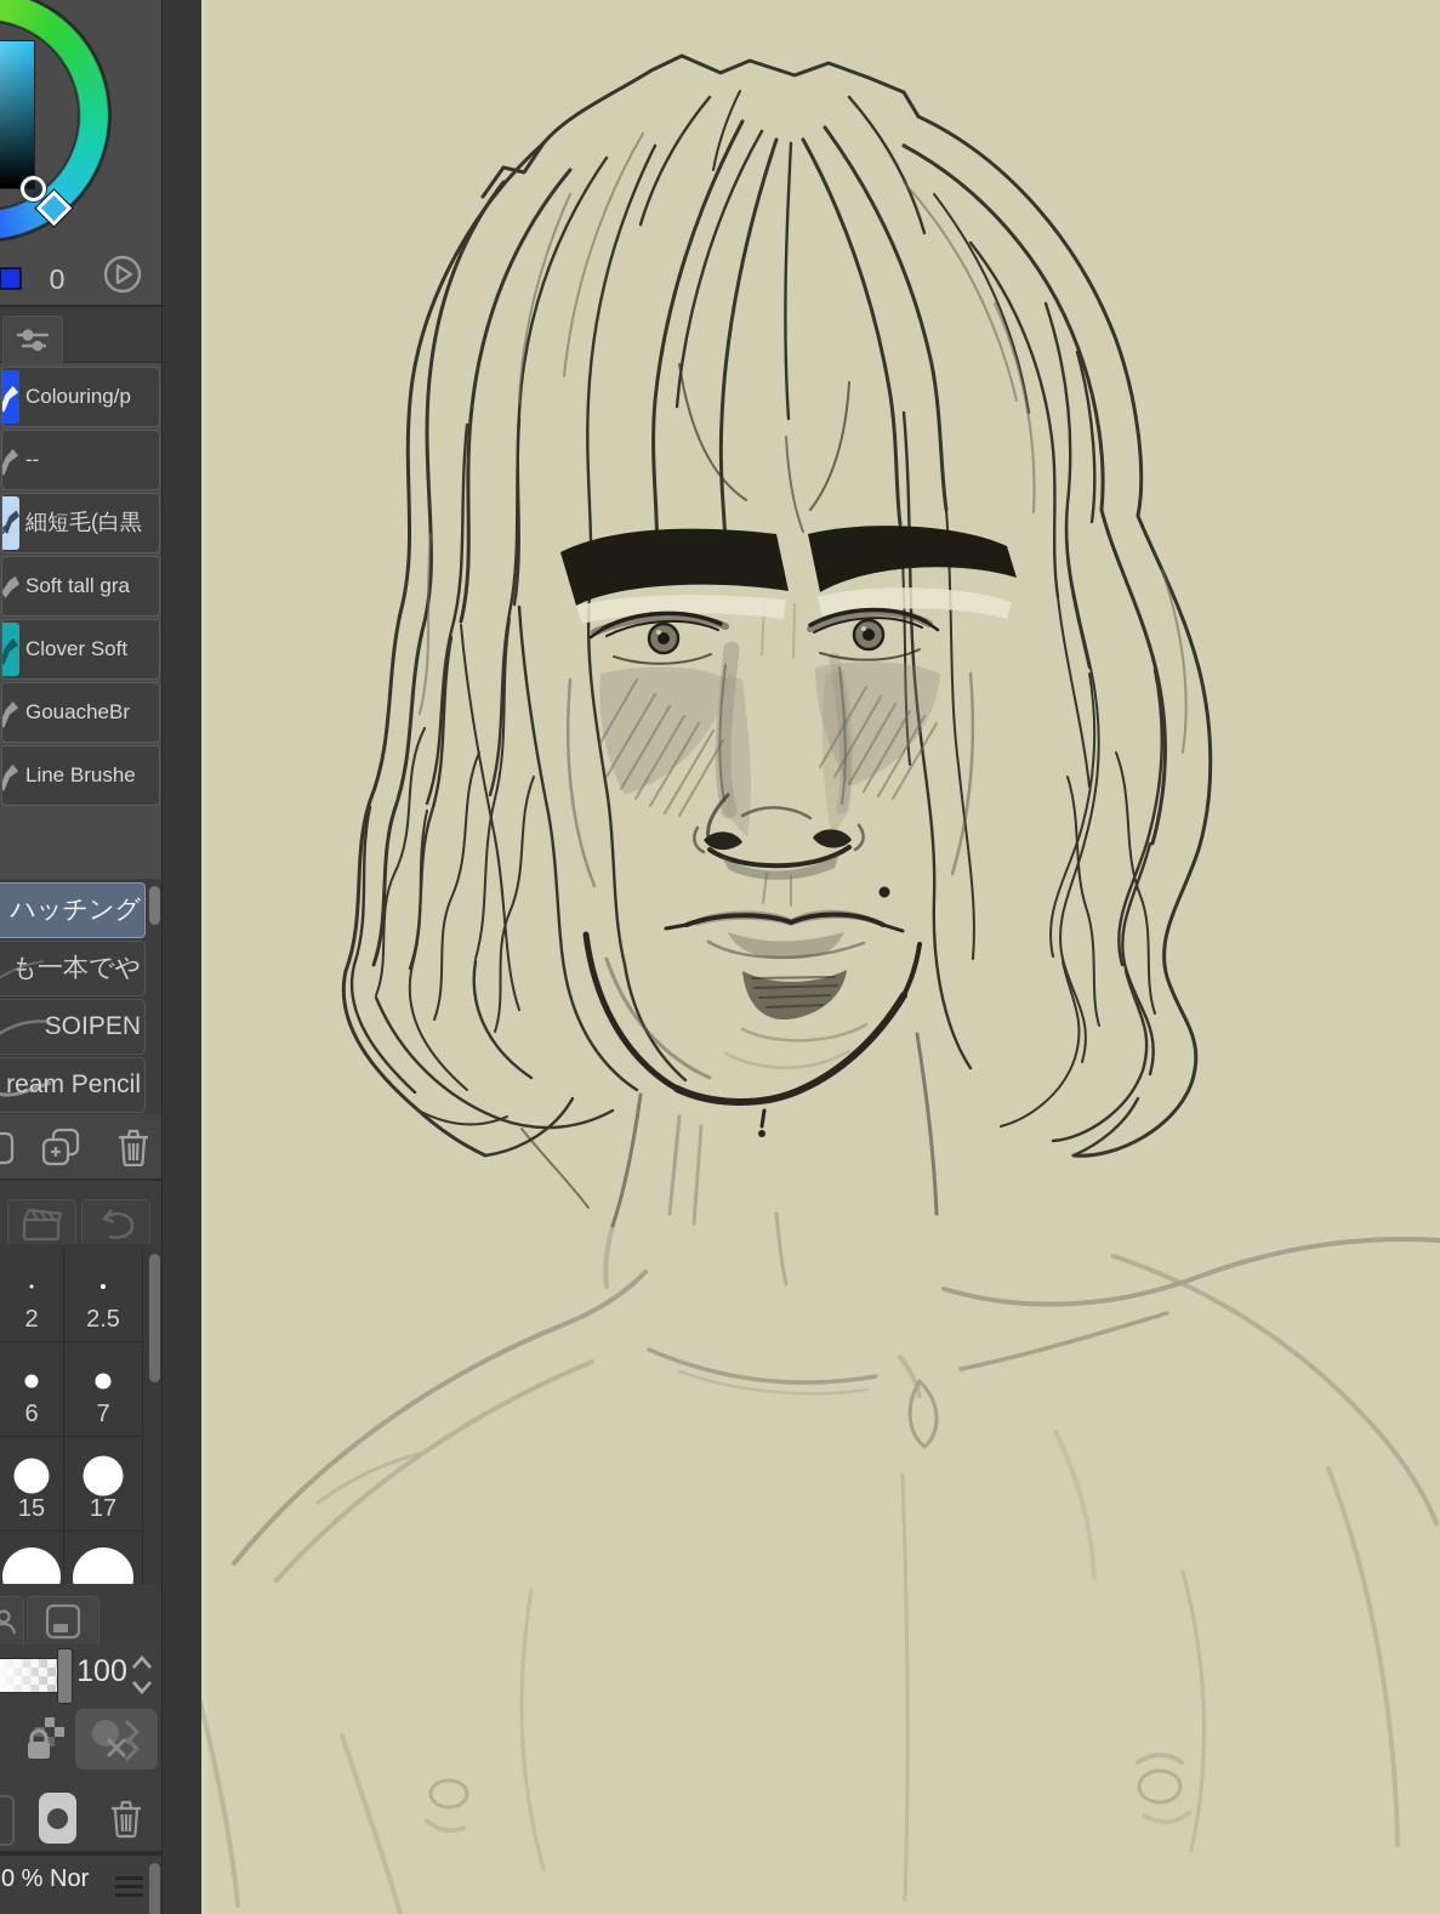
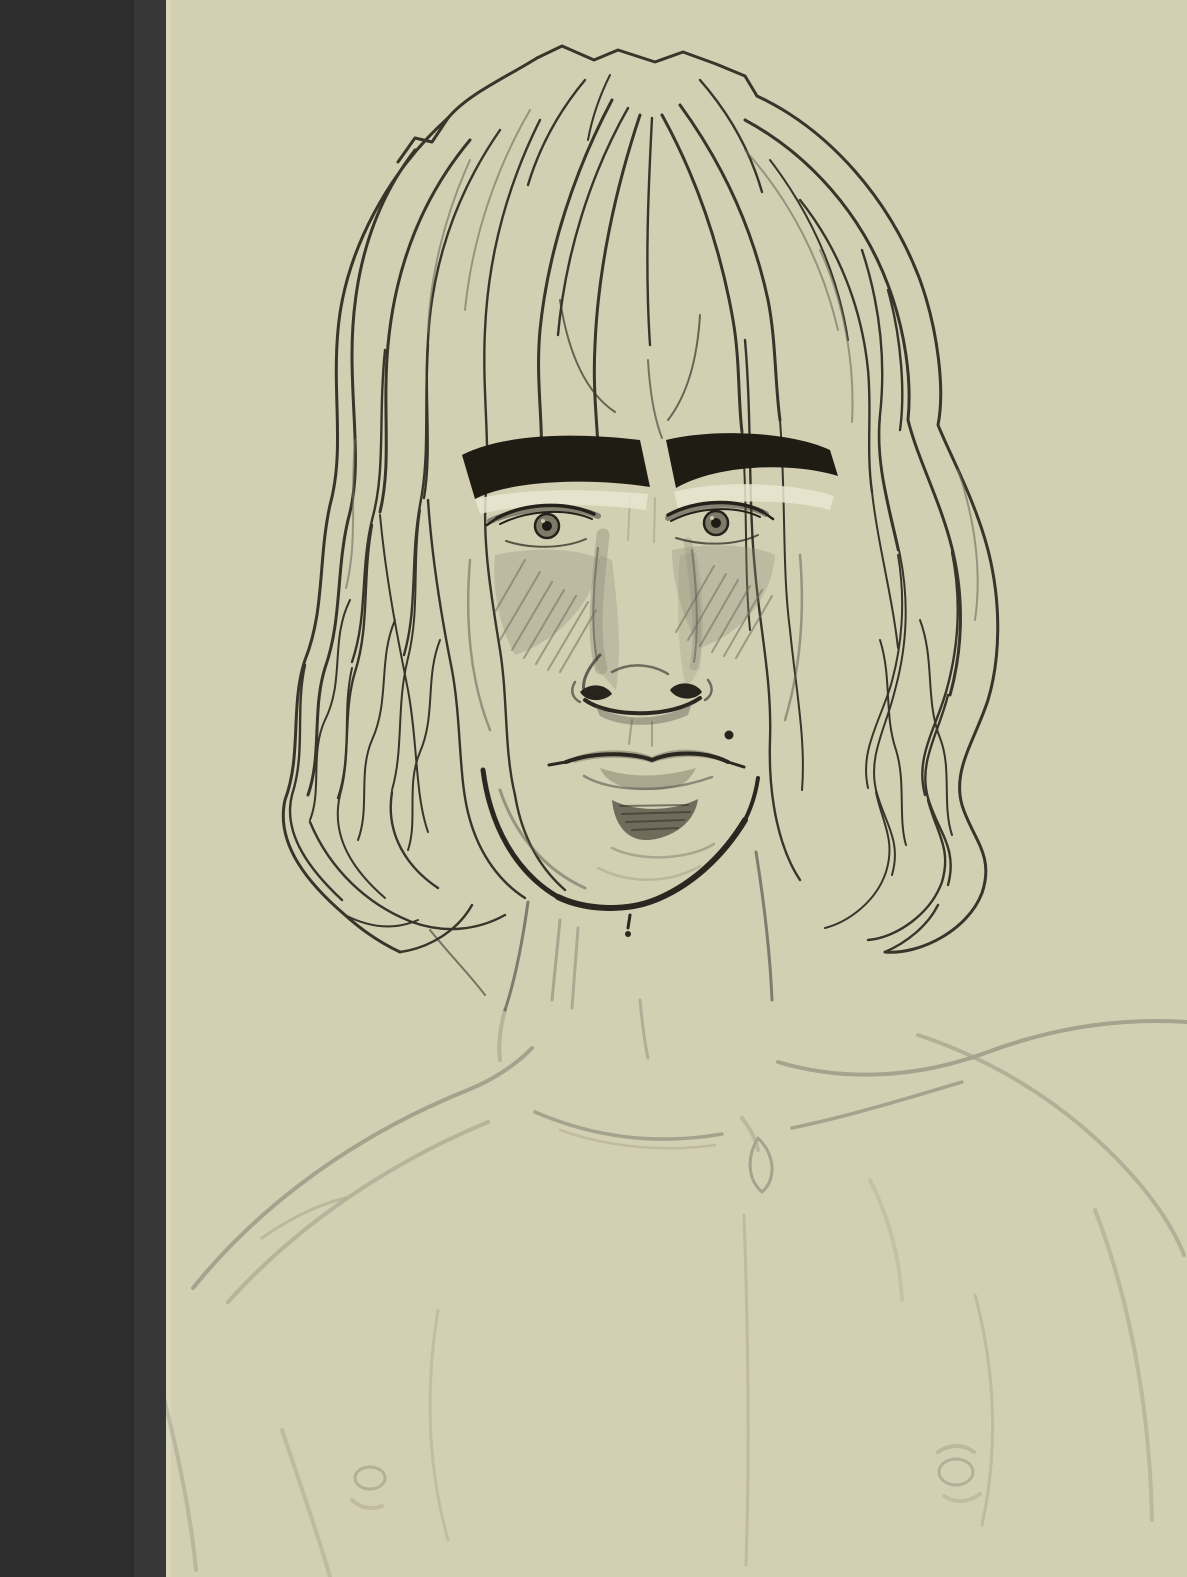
- 0
- Colouring/p
- --
- 細短毛(白黒
- Soft tall gra
- Clover Soft
- GouacheBr
- Line Brushe
- ハッチング
- も一本でや
- SOIPEN
- ream Pencil
- 2
- 2.5
- 6
- 7
- 15
- 17
- 100
- 0 % Nor
